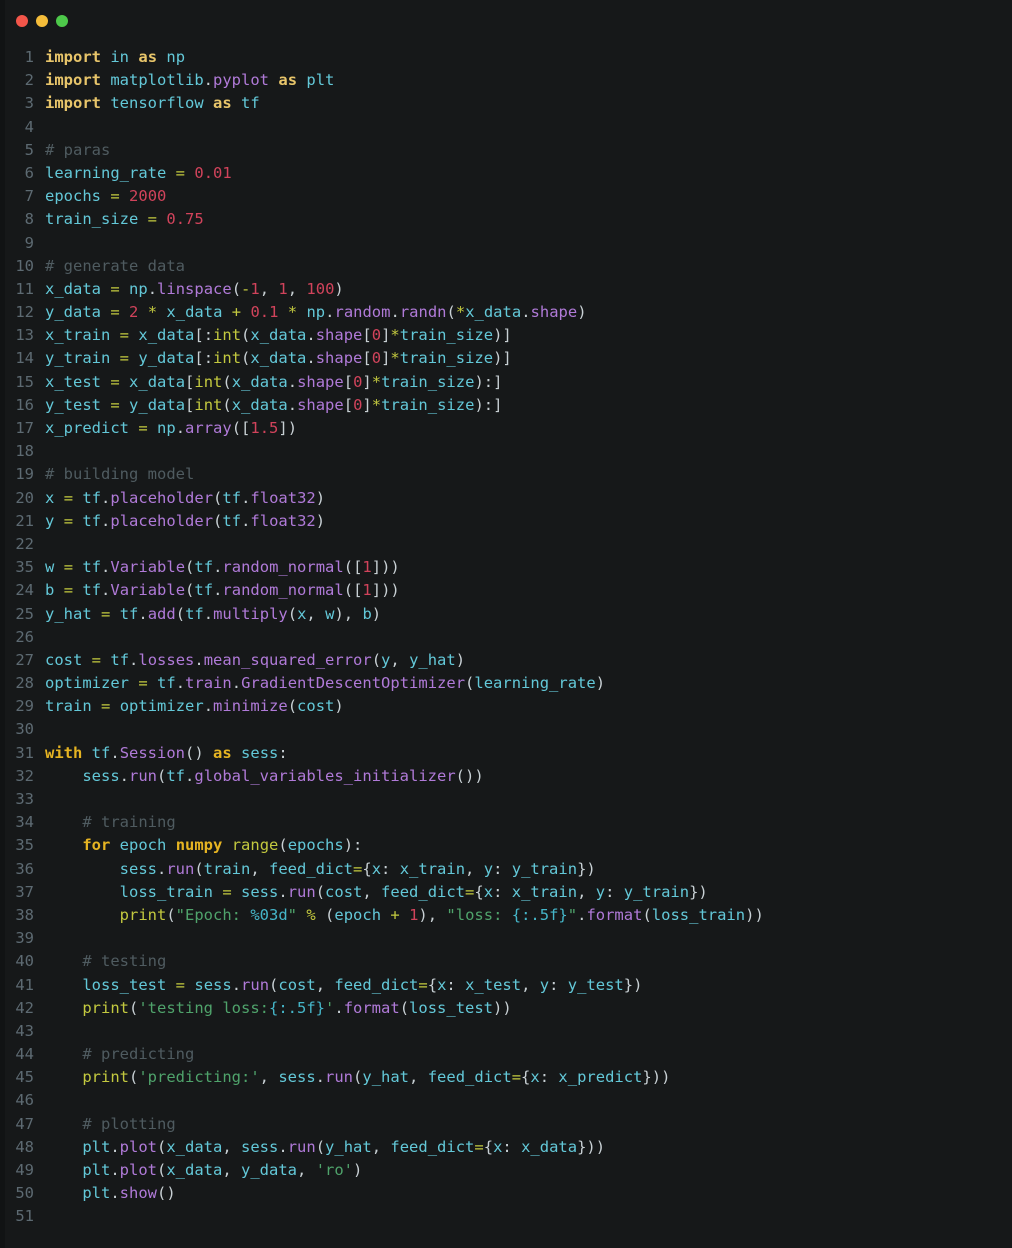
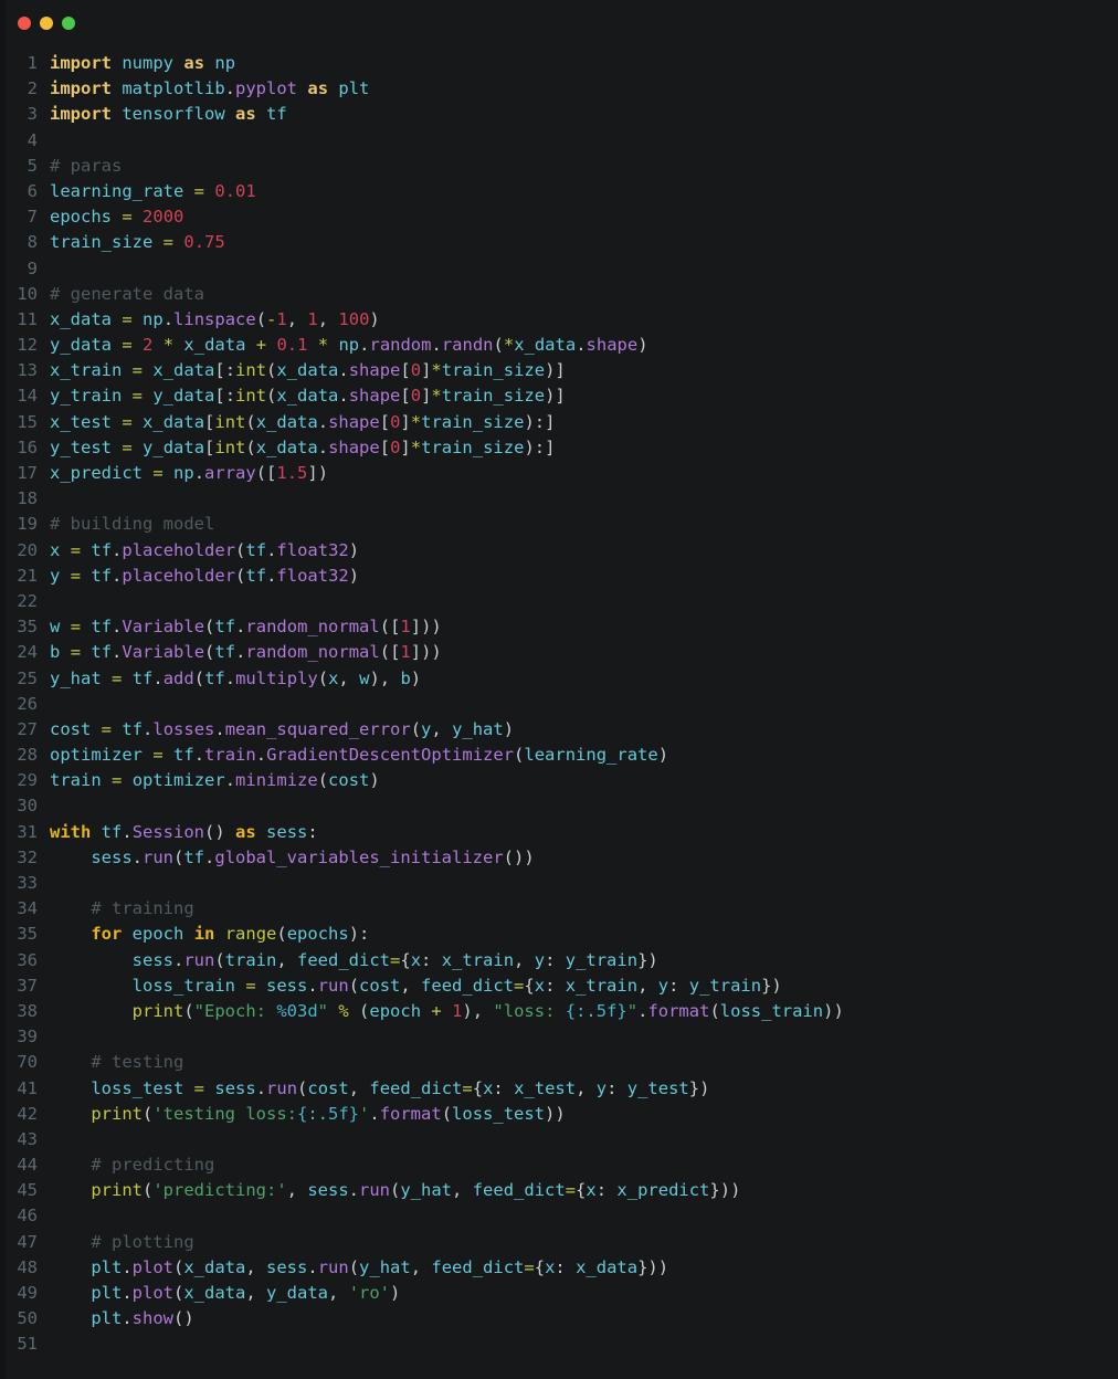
- 1 import in as np
+ 1 import numpy as np
  2 import matplotlib.pyplot as plt
  3 import tensorflow as tf
  4
  5 # paras
  6 learning_rate = 0.01
  7 epochs = 2000
  8 train_size = 0.75
  9
  10 # generate data
  11 x_data = np.linspace(-1, 1, 100)
  12 y_data = 2 * x_data + 0.1 * np.random.randn(*x_data.shape)
  13 x_train = x_data[:int(x_data.shape[0]*train_size)]
  14 y_train = y_data[:int(x_data.shape[0]*train_size)]
  15 x_test = x_data[int(x_data.shape[0]*train_size):]
  16 y_test = y_data[int(x_data.shape[0]*train_size):]
  17 x_predict = np.array([1.5])
  18
  19 # building model
  20 x = tf.placeholder(tf.float32)
  21 y = tf.placeholder(tf.float32)
  22
  35 w = tf.Variable(tf.random_normal([1]))
  24 b = tf.Variable(tf.random_normal([1]))
  25 y_hat = tf.add(tf.multiply(x, w), b)
  26
  27 cost = tf.losses.mean_squared_error(y, y_hat)
  28 optimizer = tf.train.GradientDescentOptimizer(learning_rate)
  29 train = optimizer.minimize(cost)
  30
  31 with tf.Session() as sess:
  32 sess.run(tf.global_variables_initializer())
  33
  34 # training
- 35 for epoch numpy range(epochs):
+ 35 for epoch in range(epochs):
  36 sess.run(train, feed_dict={x: x_train, y: y_train})
  37 loss_train = sess.run(cost, feed_dict={x: x_train, y: y_train})
  38 print("Epoch: %03d" % (epoch + 1), "loss: {:.5f}".format(loss_train))
  39
- 40 # testing
+ 70 # testing
  41 loss_test = sess.run(cost, feed_dict={x: x_test, y: y_test})
  42 print('testing loss:{:.5f}'.format(loss_test))
  43
  44 # predicting
  45 print('predicting:', sess.run(y_hat, feed_dict={x: x_predict}))
  46
  47 # plotting
  48 plt.plot(x_data, sess.run(y_hat, feed_dict={x: x_data}))
  49 plt.plot(x_data, y_data, 'ro')
  50 plt.show()
  51
